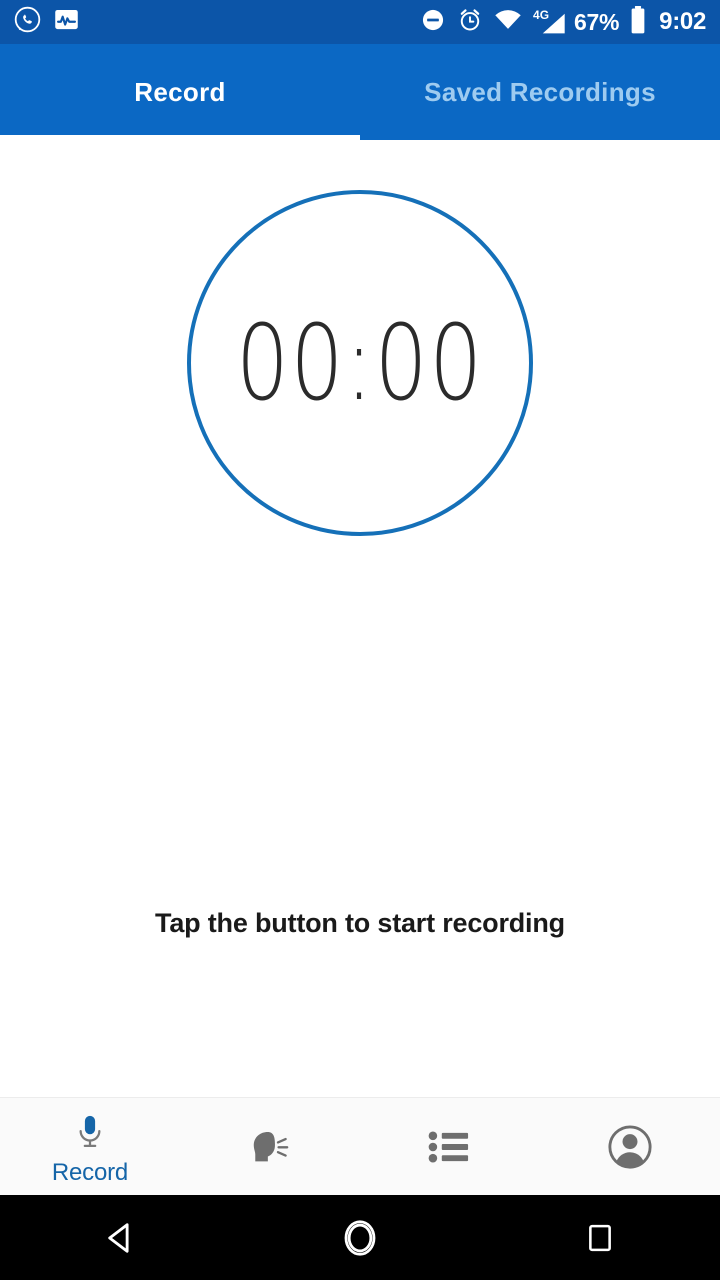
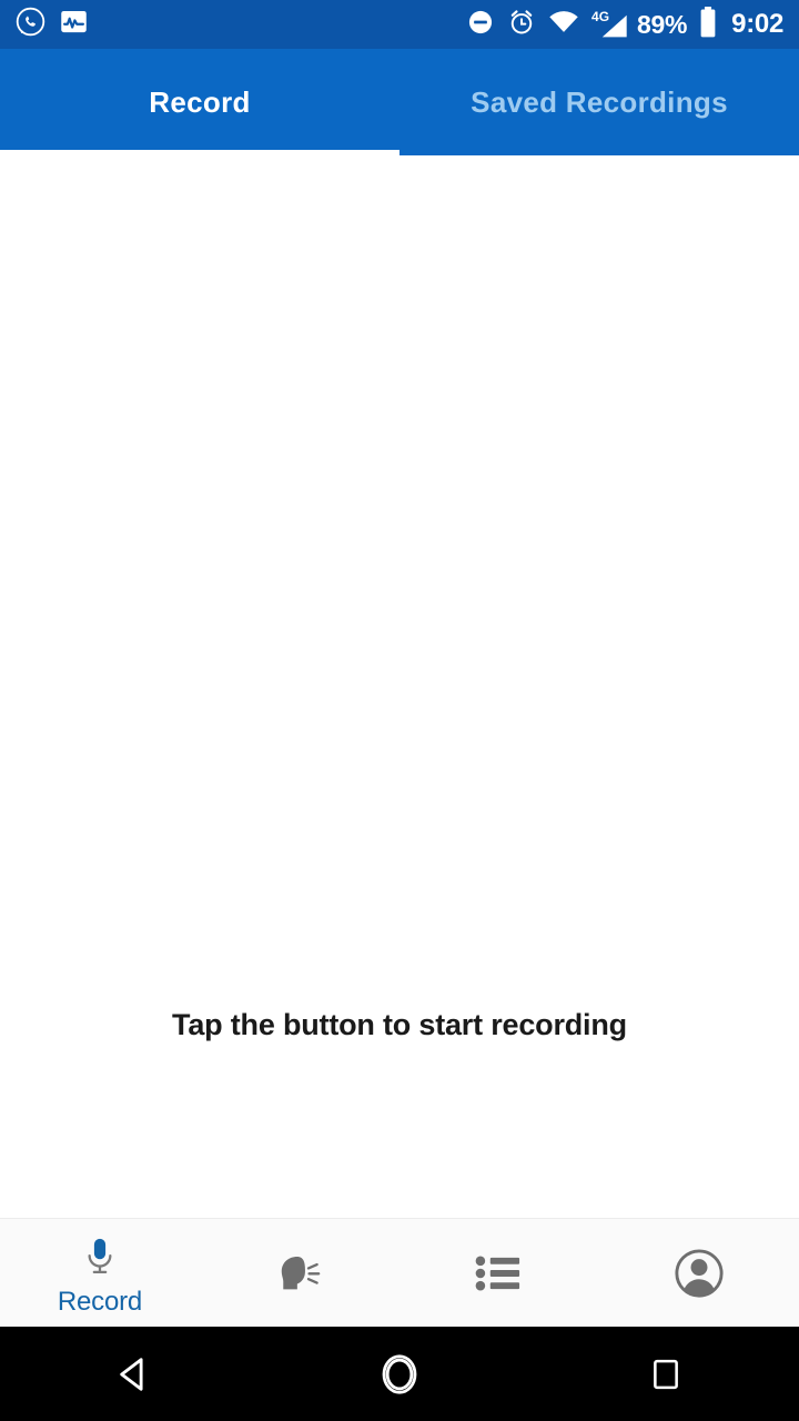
  4G
- 67%
+ 89%
  9:02
  Record
  Saved Recordings
- 00:00
  Tap the button to start recording
  Record
